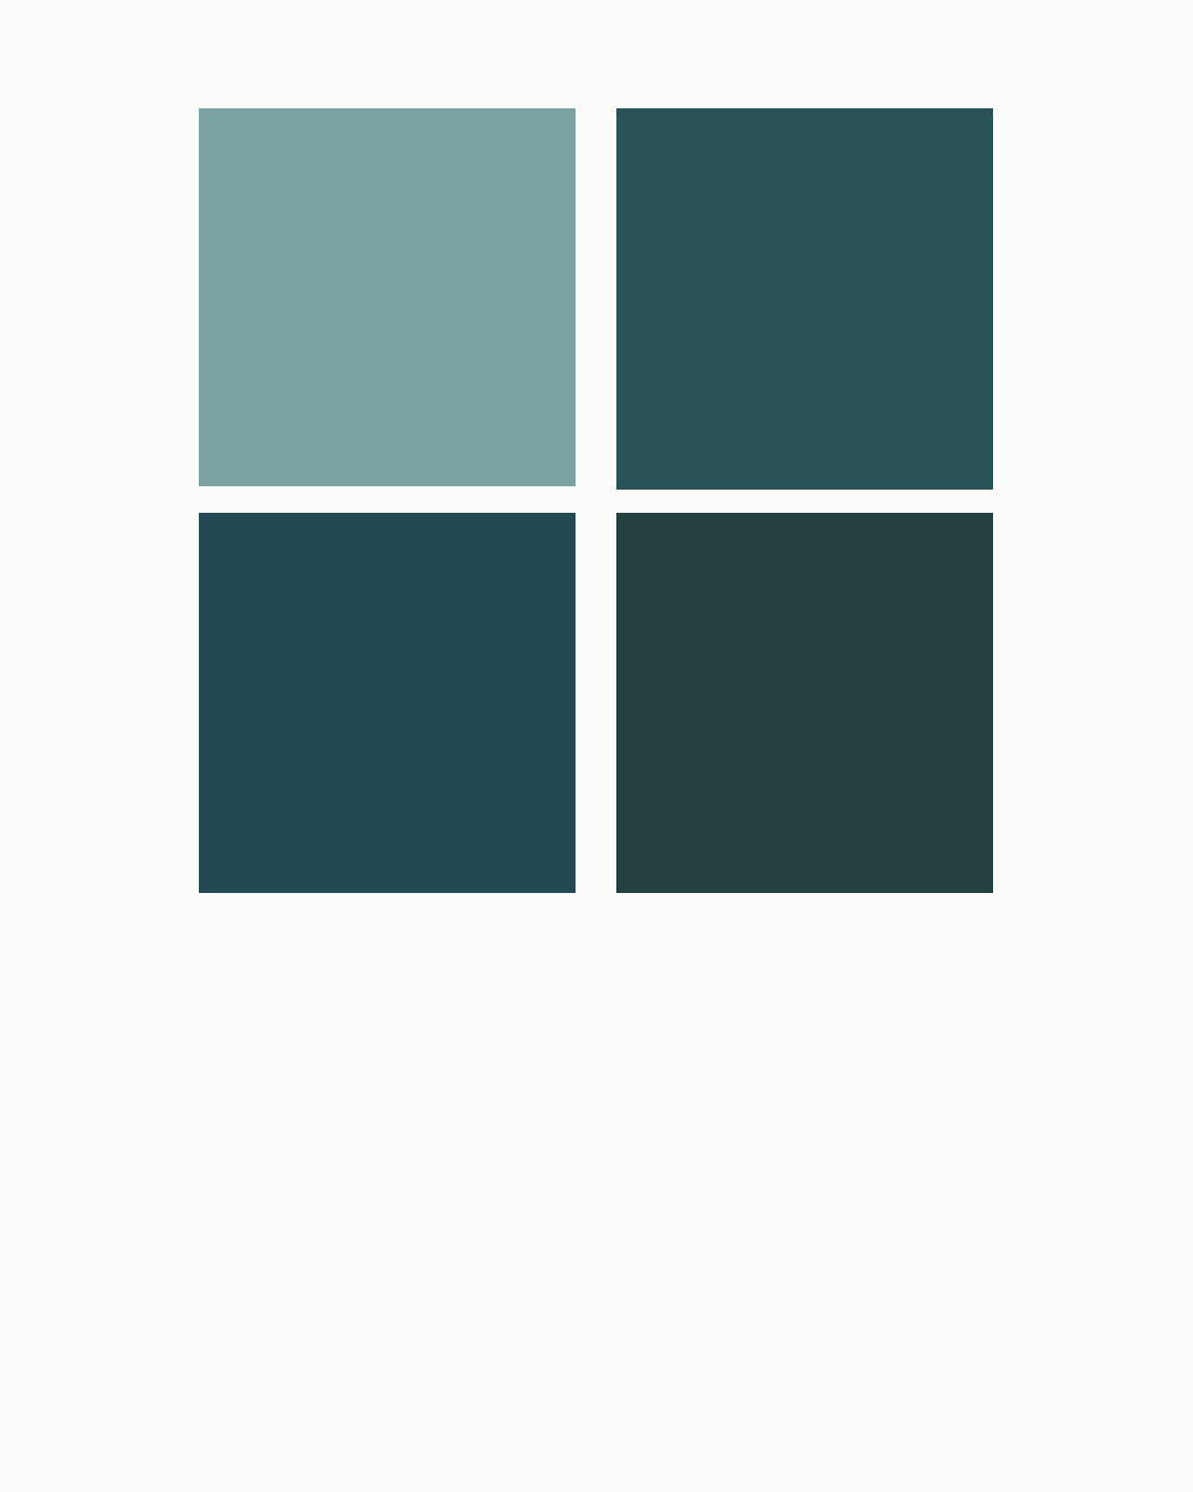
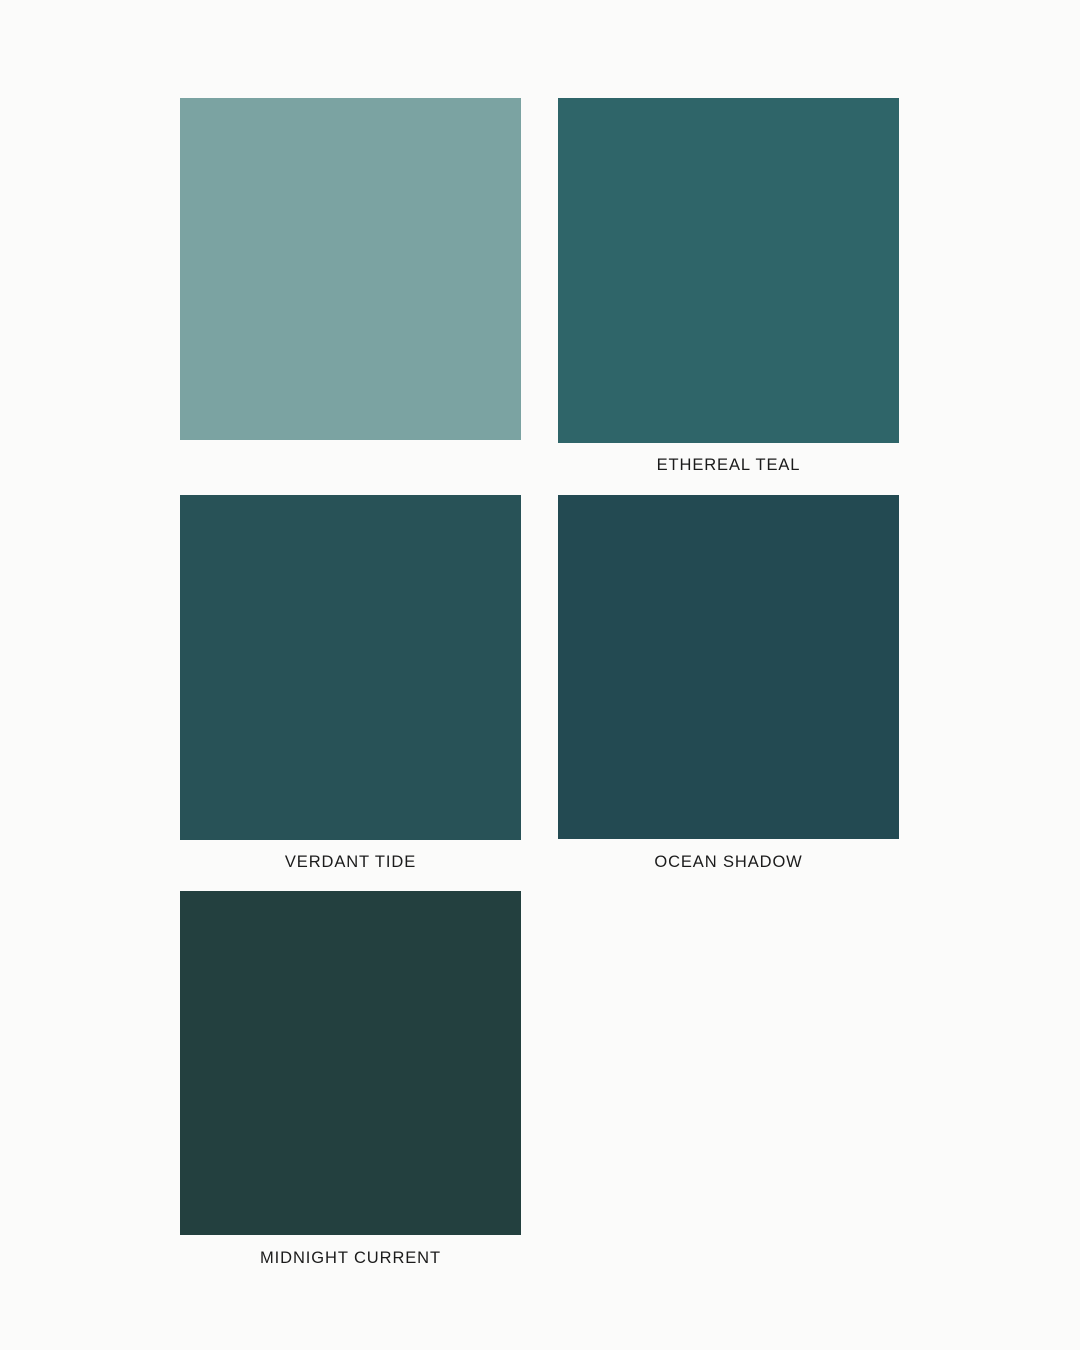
+ ETHEREAL TEAL
+ VERDANT TIDE
+ OCEAN SHADOW
+ MIDNIGHT CURRENT
